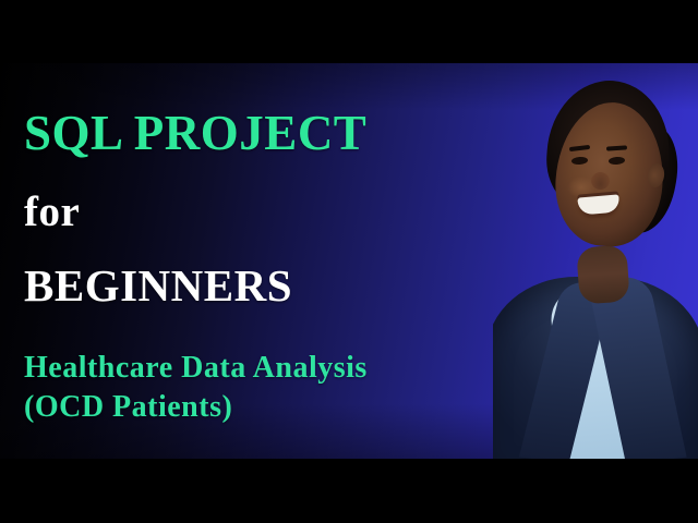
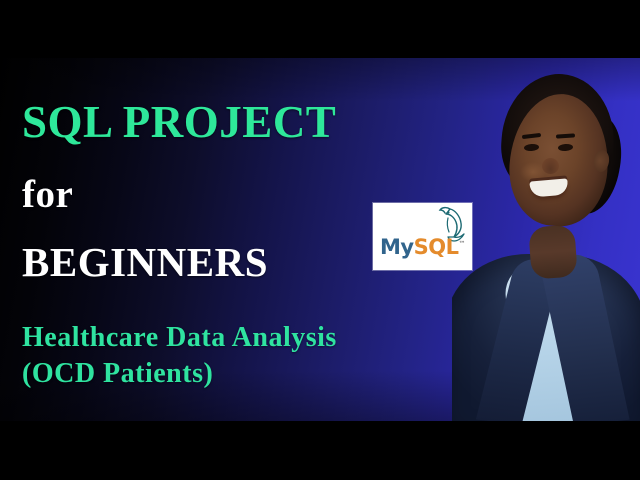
+ MySQL™
  SQL PROJECT
  for
  BEGINNERS
  Healthcare Data Analysis
  (OCD Patients)
